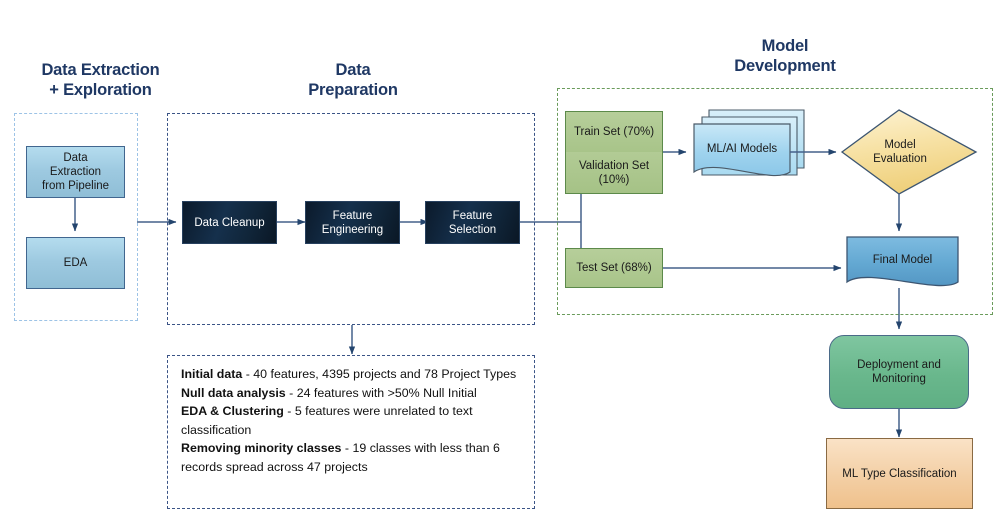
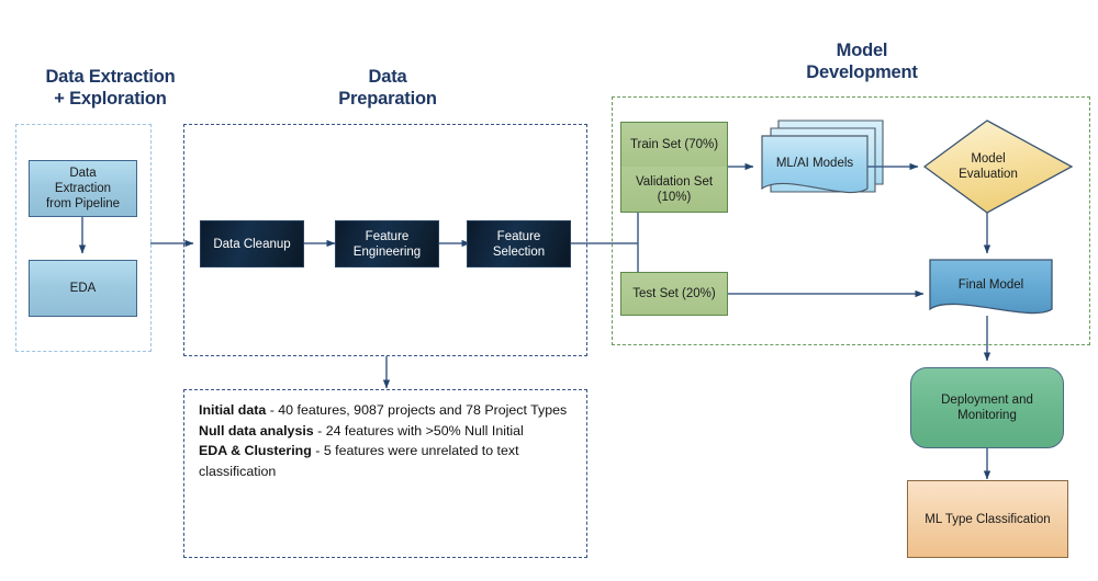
  Data Extraction
  + Exploration
  Data
  Preparation
  Model
  Development
  Data
  Extraction
  from Pipeline
  EDA
  Data Cleanup
  Feature
  Engineering
  Feature
  Selection
  Train Set (70%)
  Validation Set
  (10%)
- Test Set (68%)
+ Test Set (20%)
  ML/AI Models
  Model
  Evaluation
  Final Model
  Deployment and
  Monitoring
  ML Type Classification
- Initial data - 40 features, 4395 projects and 78 Project Types
+ Initial data - 40 features, 9087 projects and 78 Project Types
  Null data analysis - 24 features with >50% Null Initial
  EDA & Clustering - 5 features were unrelated to text classification
- Removing minority classes - 19 classes with less than 6 records spread across 47 projects
